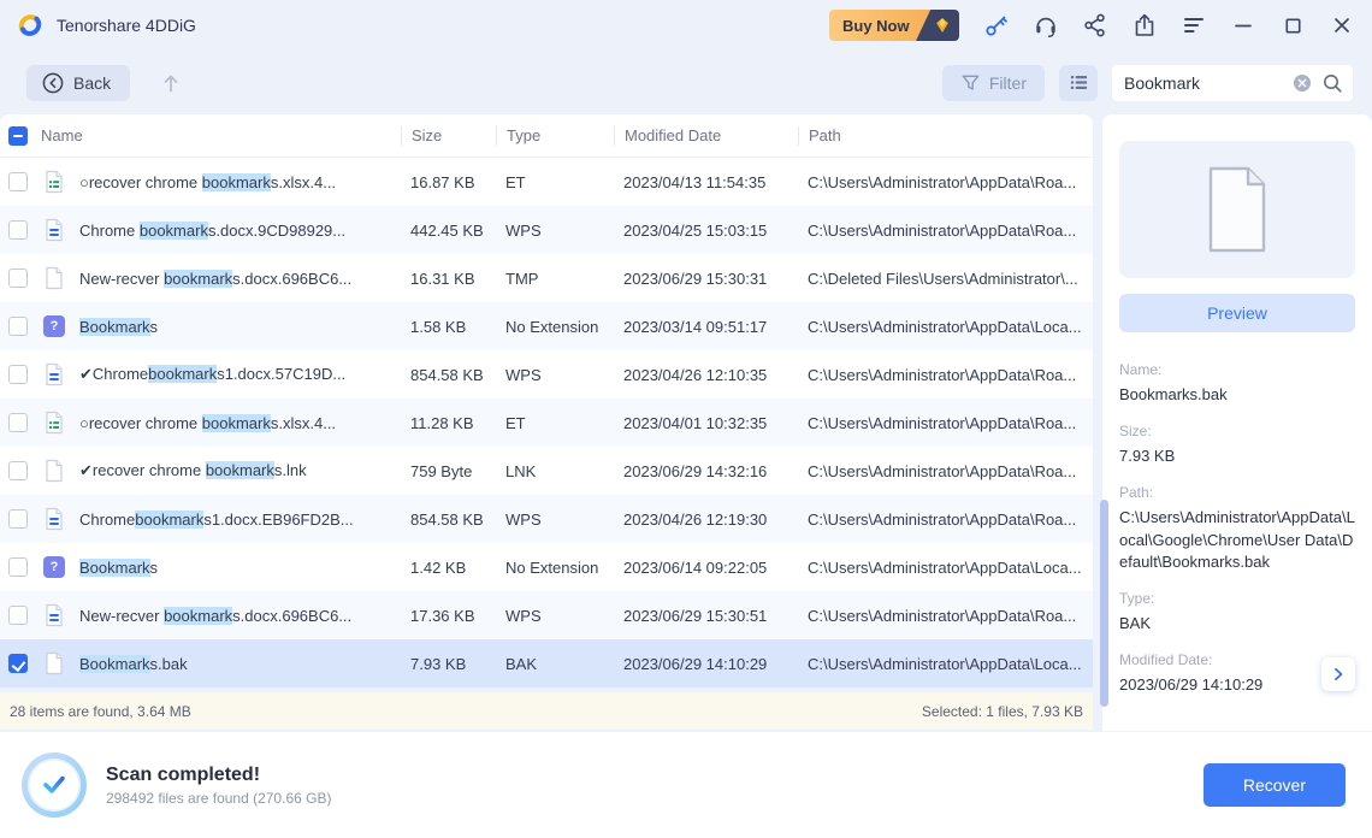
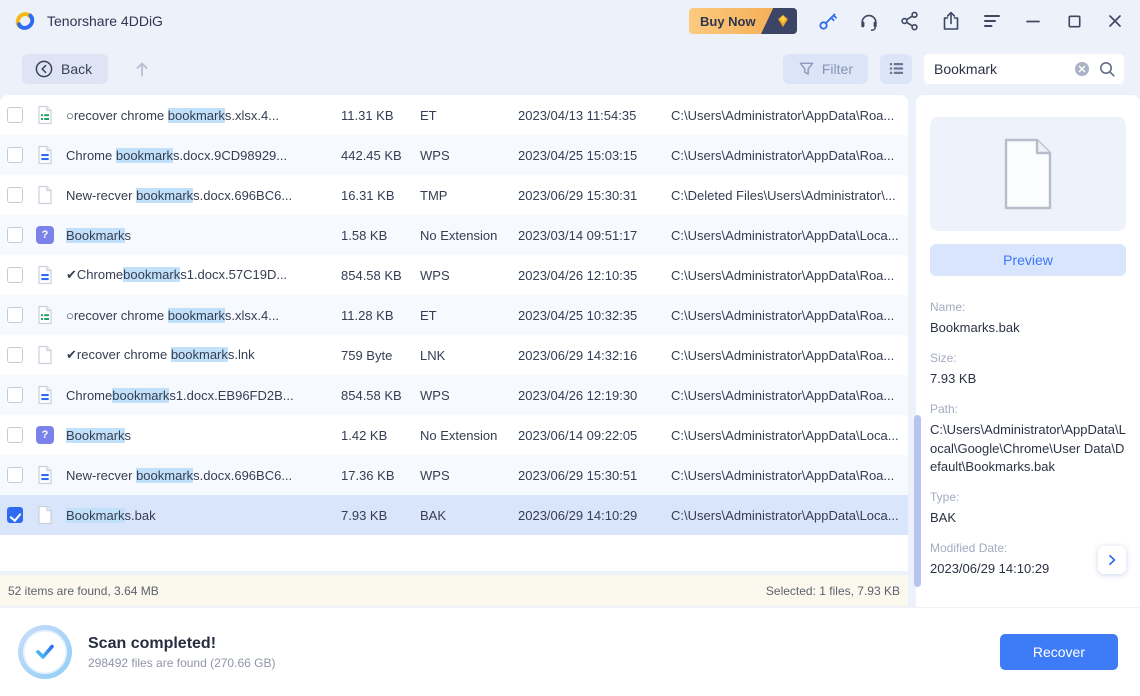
  Tenorshare 4DDiG
  Buy Now
  Back
  Filter
  Bookmark
- Name
- Size
- Type
- Modified Date
- Path
  ○recover chrome bookmarks.xlsx.4...
- 16.87 KB
+ 11.31 KB
  ET
  2023/04/13 11:54:35
  C:\Users\Administrator\AppData\Roa...
  Chrome bookmarks.docx.9CD98929...
  442.45 KB
  WPS
  2023/04/25 15:03:15
  C:\Users\Administrator\AppData\Roa...
  New-recver bookmarks.docx.696BC6...
  16.31 KB
  TMP
  2023/06/29 15:30:31
  C:\Deleted Files\Users\Administrator\...
  ?
  Bookmarks
  1.58 KB
  No Extension
  2023/03/14 09:51:17
  C:\Users\Administrator\AppData\Loca...
  ✔Chromebookmarks1.docx.57C19D...
  854.58 KB
  WPS
  2023/04/26 12:10:35
  C:\Users\Administrator\AppData\Roa...
  ○recover chrome bookmarks.xlsx.4...
  11.28 KB
  ET
- 2023/04/01 10:32:35
+ 2023/04/25 10:32:35
  C:\Users\Administrator\AppData\Roa...
  ✔recover chrome bookmarks.lnk
  759 Byte
  LNK
  2023/06/29 14:32:16
  C:\Users\Administrator\AppData\Roa...
  Chromebookmarks1.docx.EB96FD2B...
  854.58 KB
  WPS
  2023/04/26 12:19:30
  C:\Users\Administrator\AppData\Roa...
  ?
  Bookmarks
  1.42 KB
  No Extension
  2023/06/14 09:22:05
  C:\Users\Administrator\AppData\Loca...
  New-recver bookmarks.docx.696BC6...
  17.36 KB
  WPS
  2023/06/29 15:30:51
  C:\Users\Administrator\AppData\Roa...
  Bookmarks.bak
  7.93 KB
  BAK
  2023/06/29 14:10:29
  C:\Users\Administrator\AppData\Loca...
- 28 items are found, 3.64 MB
+ 52 items are found, 3.64 MB
  Selected: 1 files, 7.93 KB
  Preview
  Name:
  Bookmarks.bak
  Size:
  7.93 KB
  Path:
  C:\Users\Administrator\AppData\Local\Google\Chrome\User Data\Default\Bookmarks.bak
  Type:
  BAK
  Modified Date:
  2023/06/29 14:10:29
  Scan completed!
  298492 files are found (270.66 GB)
  Recover
